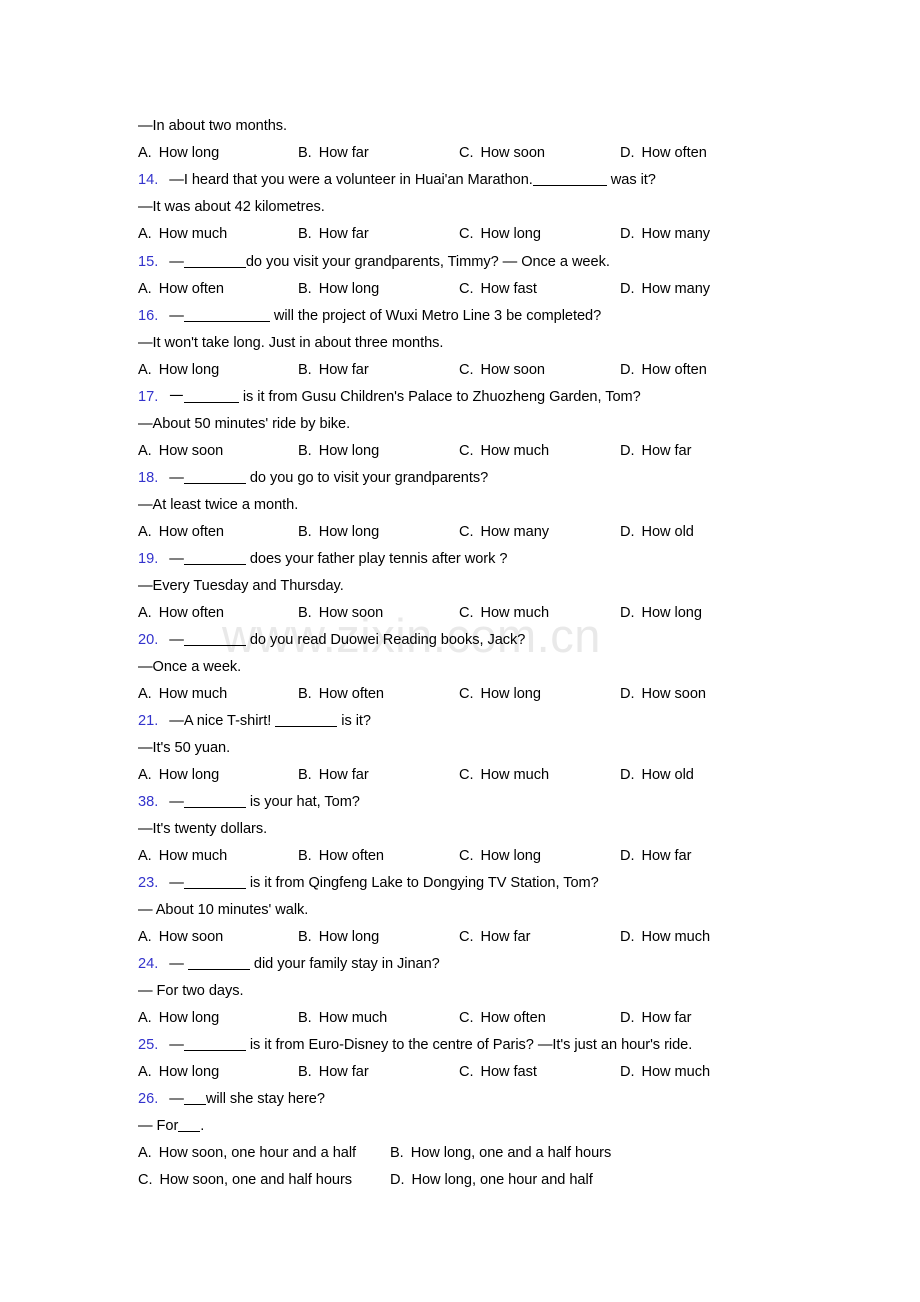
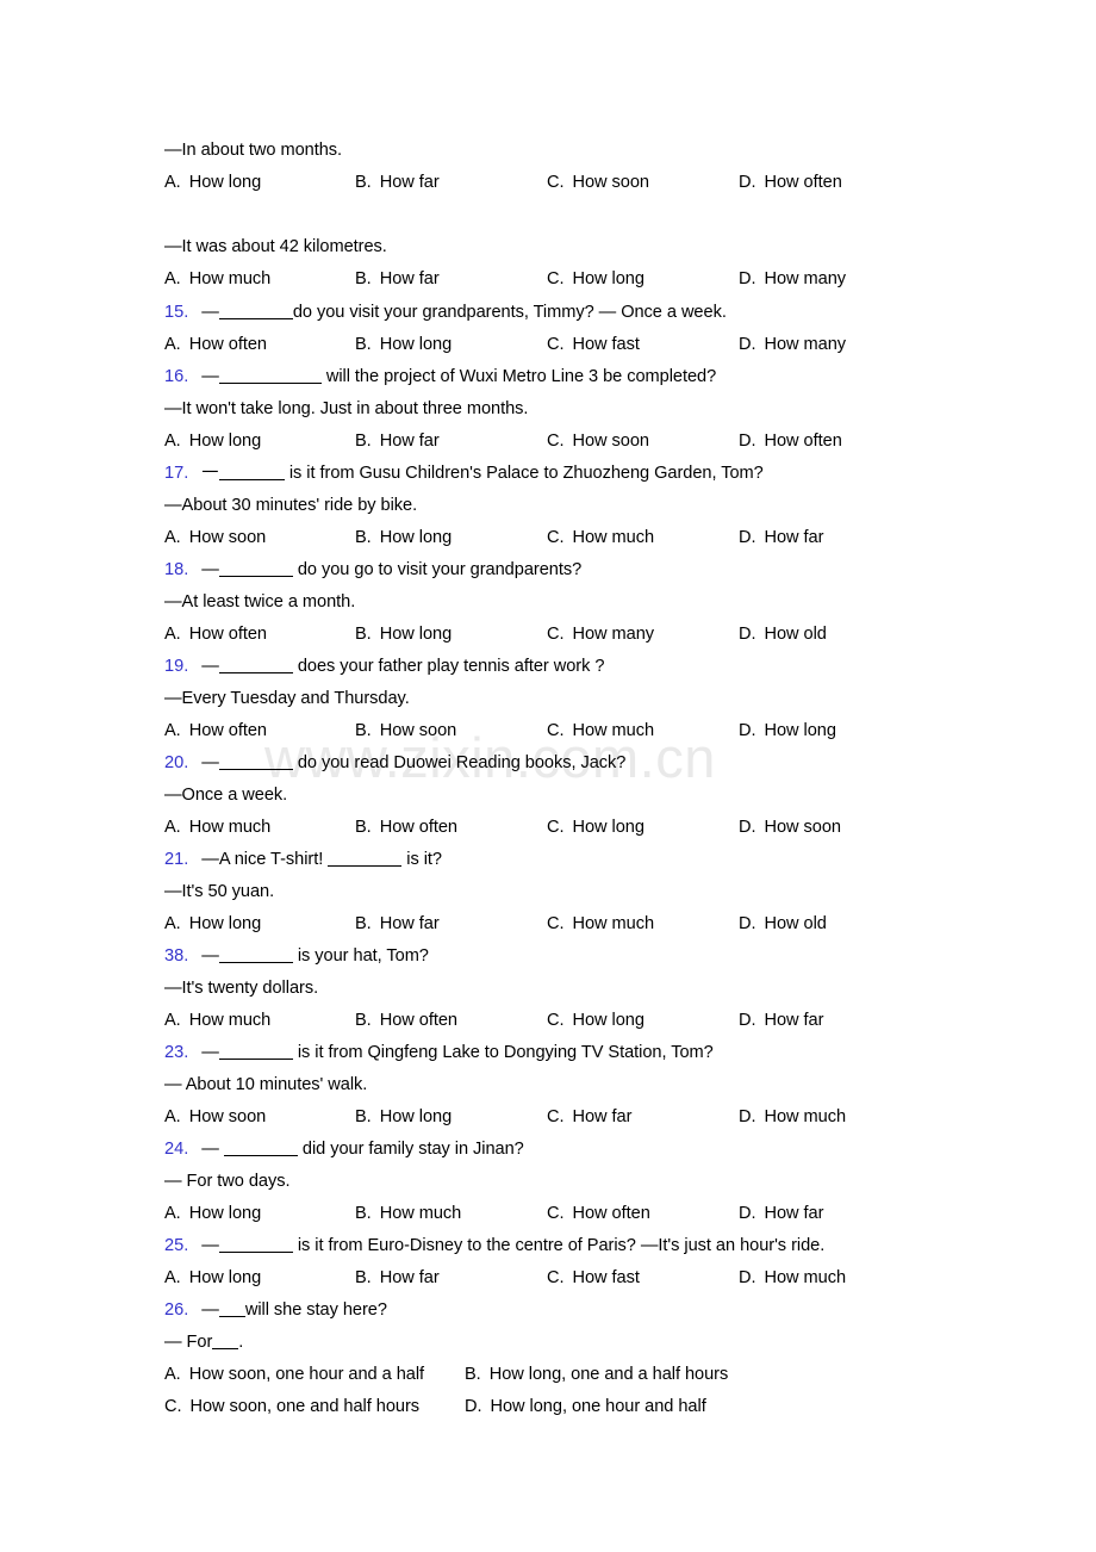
  www.zixin.com.cn
  —In about two months.
  A. How long
  B. How far
  C. How soon
  D. How often
- 14. —I heard that you were a volunteer in Huai'an Marathon. was it?
  —It was about 42 kilometres.
  A. How much
  B. How far
  C. How long
  D. How many
  15. — do you visit your grandparents, Timmy? — Once a week.
  A. How often
  B. How long
  C. How fast
  D. How many
  16. — will the project of Wuxi Metro Line 3 be completed?
  —It won't take long. Just in about three months.
  A. How long
  B. How far
  C. How soon
  D. How often
  17. 一 is it from Gusu Children's Palace to Zhuozheng Garden, Tom?
- —About 50 minutes' ride by bike.
+ —About 30 minutes' ride by bike.
  A. How soon
  B. How long
  C. How much
  D. How far
  18. — do you go to visit your grandparents?
  —At least twice a month.
  A. How often
  B. How long
  C. How many
  D. How old
  19. — does your father play tennis after work ?
  —Every Tuesday and Thursday.
  A. How often
  B. How soon
  C. How much
  D. How long
  20. — do you read Duowei Reading books, Jack?
  —Once a week.
  A. How much
  B. How often
  C. How long
  D. How soon
  21. —A nice T-shirt! is it?
  —It's 50 yuan.
  A. How long
  B. How far
  C. How much
  D. How old
  38. — is your hat, Tom?
  —It's twenty dollars.
  A. How much
  B. How often
  C. How long
  D. How far
  23. — is it from Qingfeng Lake to Dongying TV Station, Tom?
  — About 10 minutes' walk.
  A. How soon
  B. How long
  C. How far
  D. How much
  24. — did your family stay in Jinan?
  — For two days.
  A. How long
  B. How much
  C. How often
  D. How far
  25. — is it from Euro-Disney to the centre of Paris? —It's just an hour's ride.
  A. How long
  B. How far
  C. How fast
  D. How much
  26. — will she stay here?
  — For .
  A. How soon, one hour and a half
  B. How long, one and a half hours
  C. How soon, one and half hours
  D. How long, one hour and half
